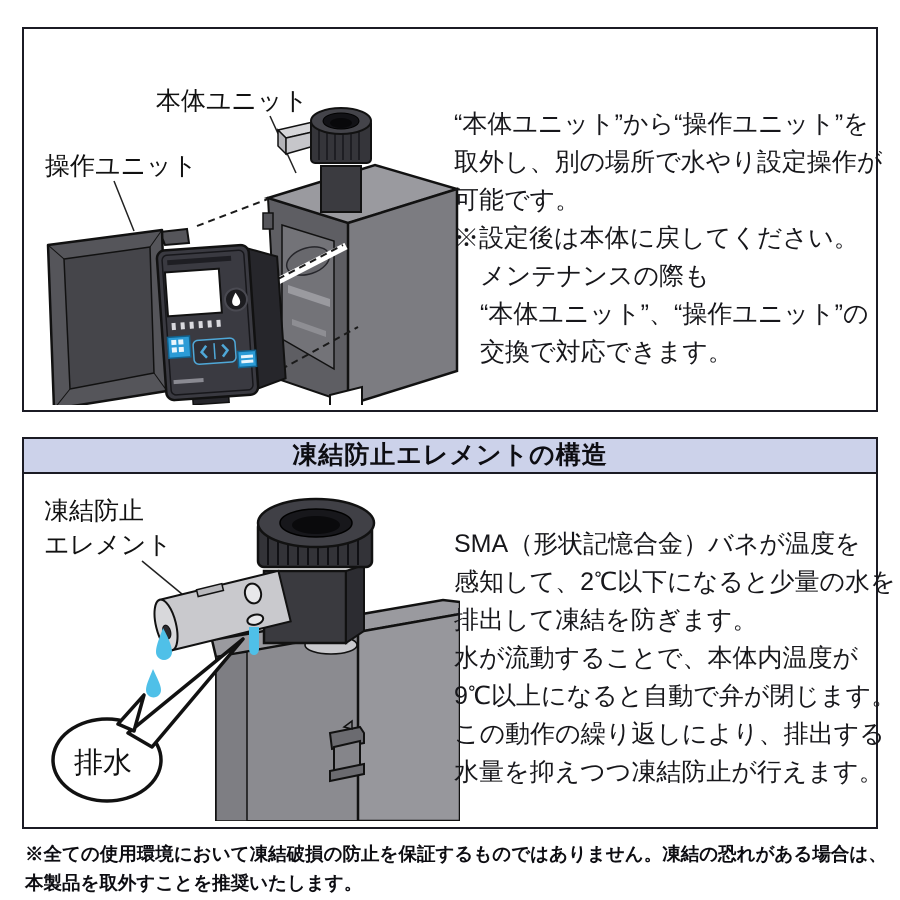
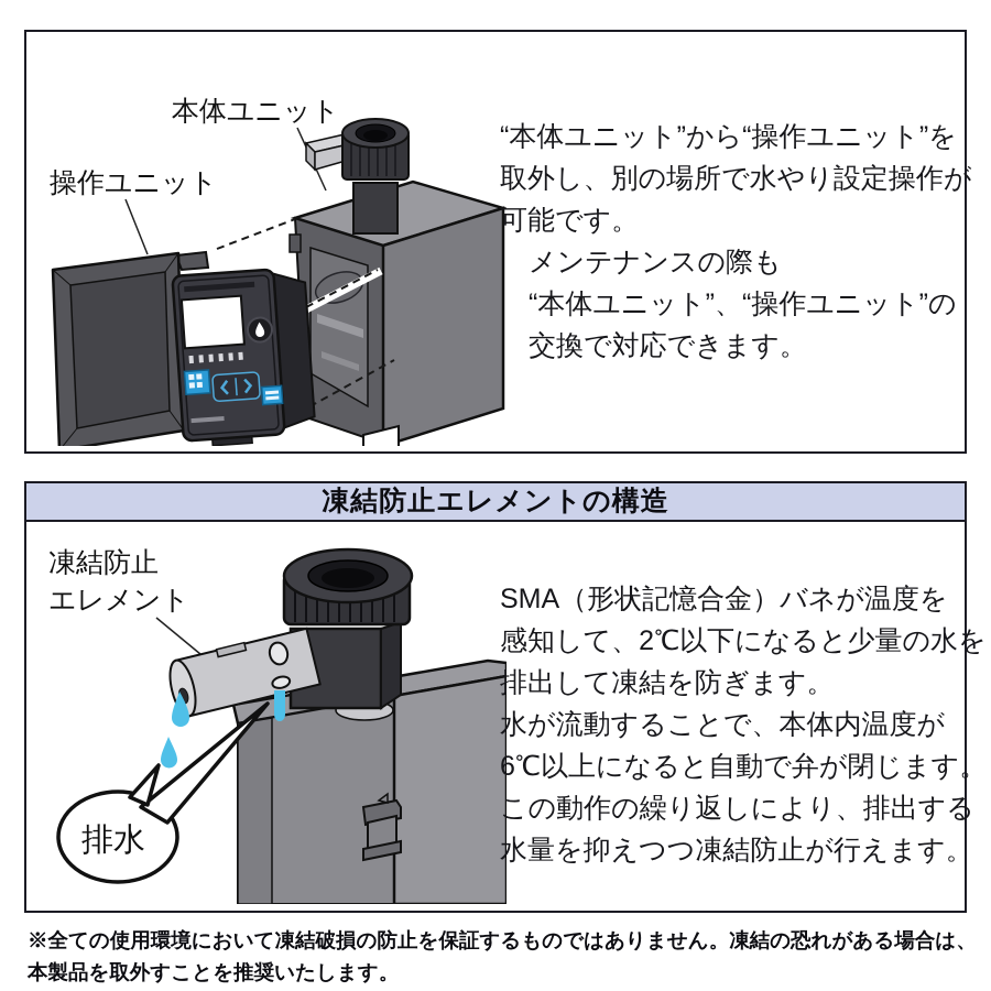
  本体ユニット
  操作ユニット
  “本体ユニット”から“操作ユニット”を
  取外し、別の場所で水やり設定操作が
  可能です。
- ※設定後は本体に戻してください。
  メンテナンスの際も
  “本体ユニット”、“操作ユニット”の
  交換で対応できます。
  凍結防止エレメントの構造
  凍結防止
  エレメント
  排水
  SMA（形状記憶合金）バネが温度を
  感知して、2℃以下になると少量の水を
  排出して凍結を防ぎます。
  水が流動することで、本体内温度が
- 9℃以上になると自動で弁が閉じます。
+ 6℃以上になると自動で弁が閉じます。
  この動作の繰り返しにより、排出する
  水量を抑えつつ凍結防止が行えます。
  ※全ての使用環境において凍結破損の防止を保証するものではありません。凍結の恐れがある場合は、
  本製品を取外すことを推奨いたします。
